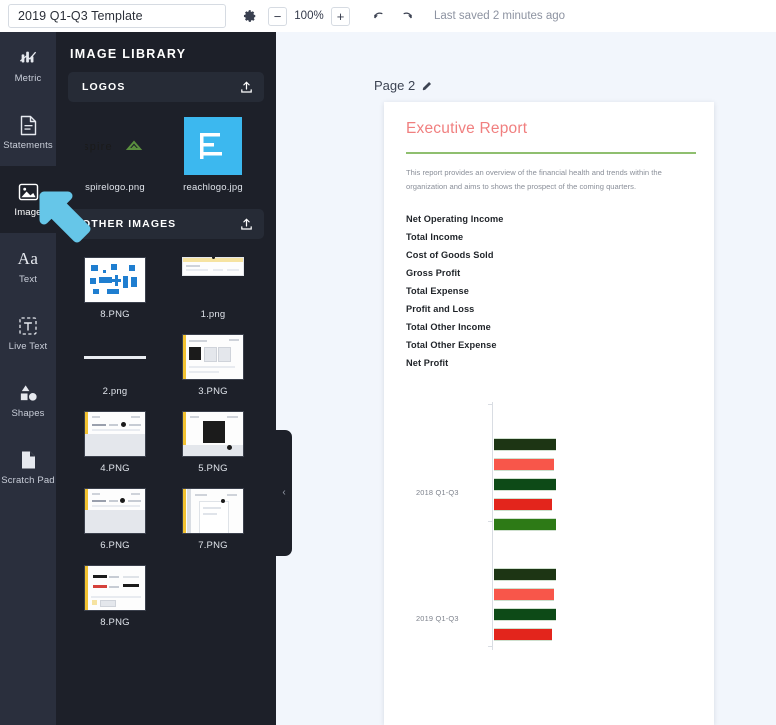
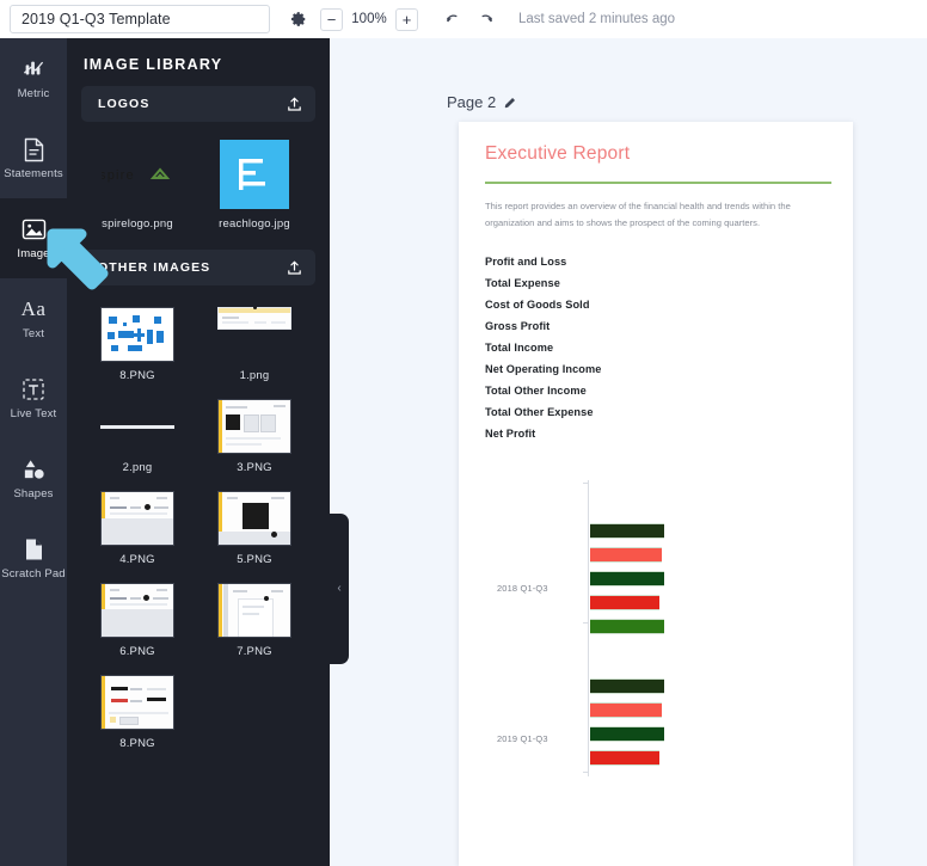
  2019 Q1-Q3 Template
  −
  100%
  +
  Last saved 2 minutes ago
  Metric
  Statements
  Image
  Aa
  Text
  Live Text
  Shapes
  Scratch Pad
  IMAGE LIBRARY
  LOGOS
  spirelogo.png
  reachlogo.jpg
  THER IMAGES
  8.PNG
  1.png
  2.png
  3.PNG
  4.PNG
  5.PNG
  6.PNG
  7.PNG
  8.PNG
  ‹
  Page 2
  Executive Report
  This report provides an overview of the financial health and trends within the organization and aims to shows the prospect of the coming quarters.
- Net Operating Income
+ Profit and Loss
- Total Income
+ Total Expense
  Cost of Goods Sold
  Gross Profit
- Total Expense
+ Total Income
- Profit and Loss
+ Net Operating Income
  Total Other Income
  Total Other Expense
  Net Profit
  2018 Q1-Q3
  2019 Q1-Q3
